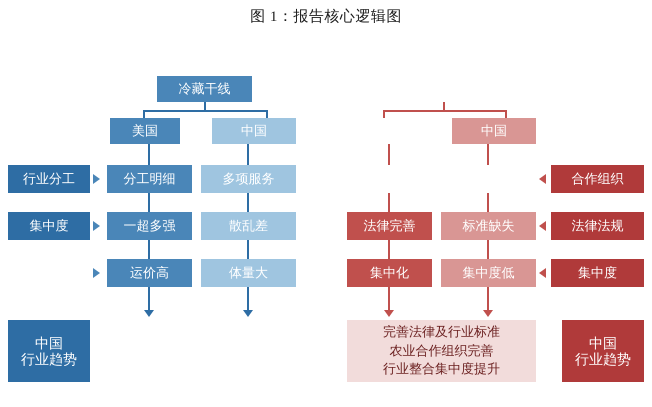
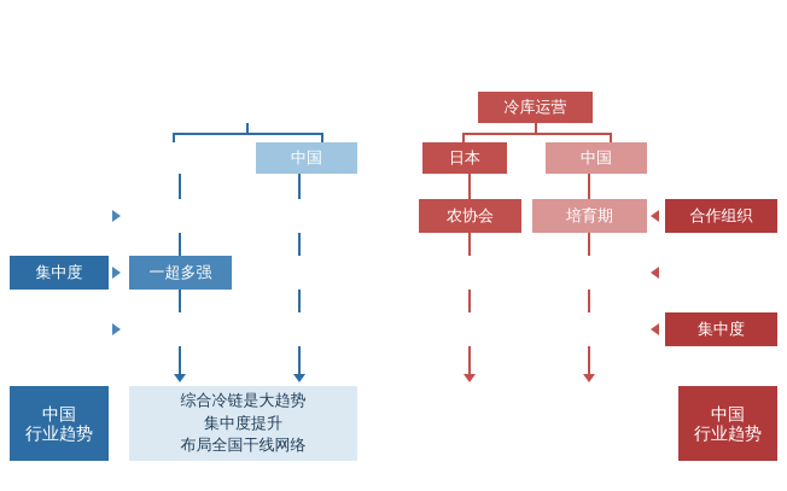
- 图 1：报告核心逻辑图
- 冷藏干线
- 美国
  中国
- 行业分工
- 分工明细
- 多项服务
  集中度
  一超多强
- 散乱差
- 运价高
- 体量大
  中国
  行业趋势
+ 综合冷链是大趋势
+ 集中度提升
+ 布局全国干线网络
+ 冷库运营
+ 日本
  中国
+ 农协会
+ 培育期
  合作组织
- 法律完善
- 标准缺失
- 法律法规
- 集中化
- 集中度低
  集中度
- 完善法律及行业标准
- 农业合作组织完善
- 行业整合集中度提升
  中国
  行业趋势
